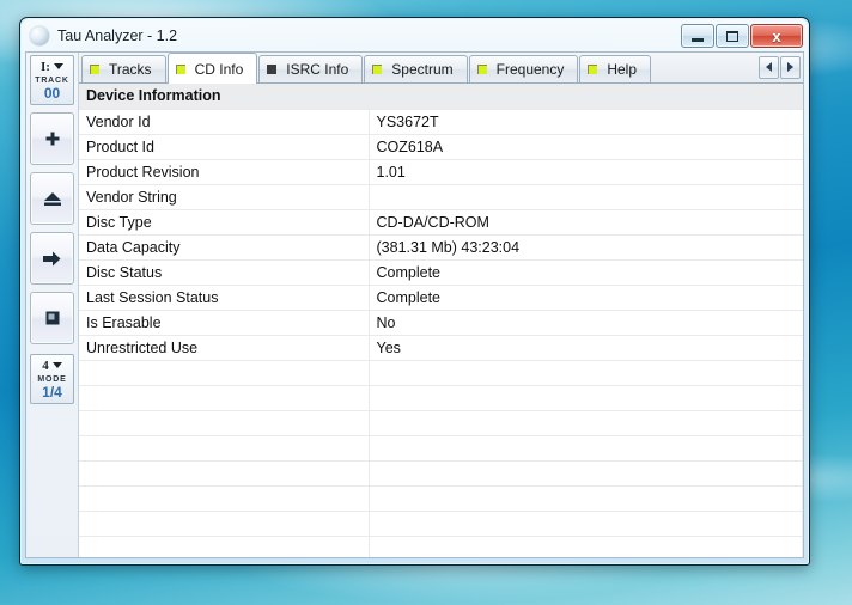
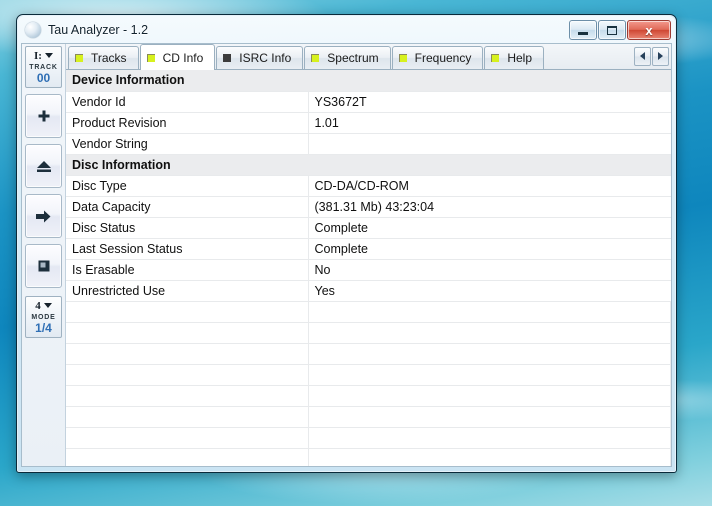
  Tau Analyzer - 1.2
  x
  I:
  00
  4
  1/4
  Tracks
  CD Info
  ISRC Info
  Spectrum
  Frequency
  Help
  Device Information
  Vendor Id	YS3672T
- Product Id	COZ618A
  Product Revision	1.01
  Vendor String
+ Disc Information
  Disc Type	CD-DA/CD-ROM
  Data Capacity	(381.31 Mb) 43:23:04
  Disc Status	Complete
  Last Session Status	Complete
  Is Erasable	No
  Unrestricted Use	Yes
